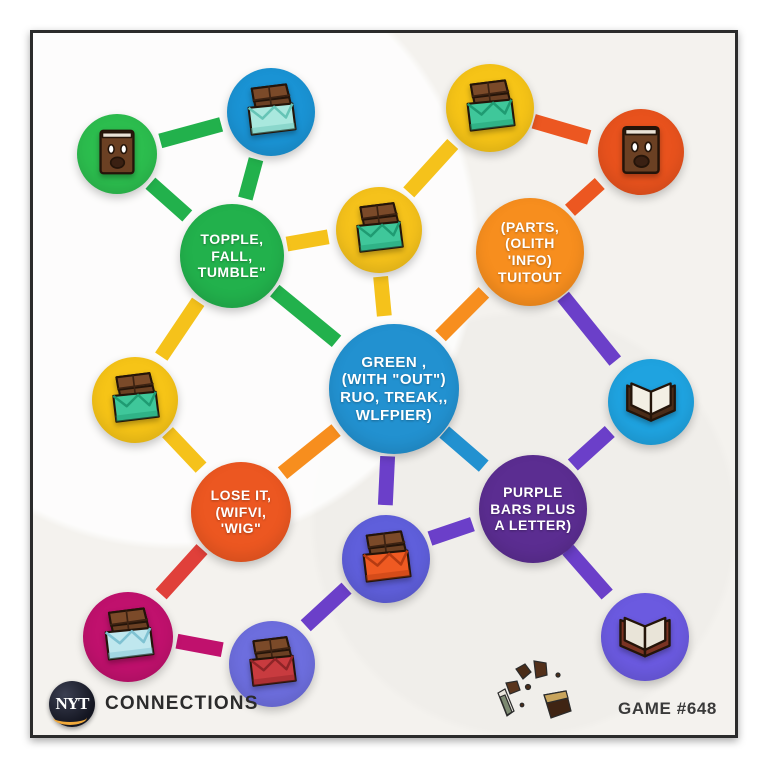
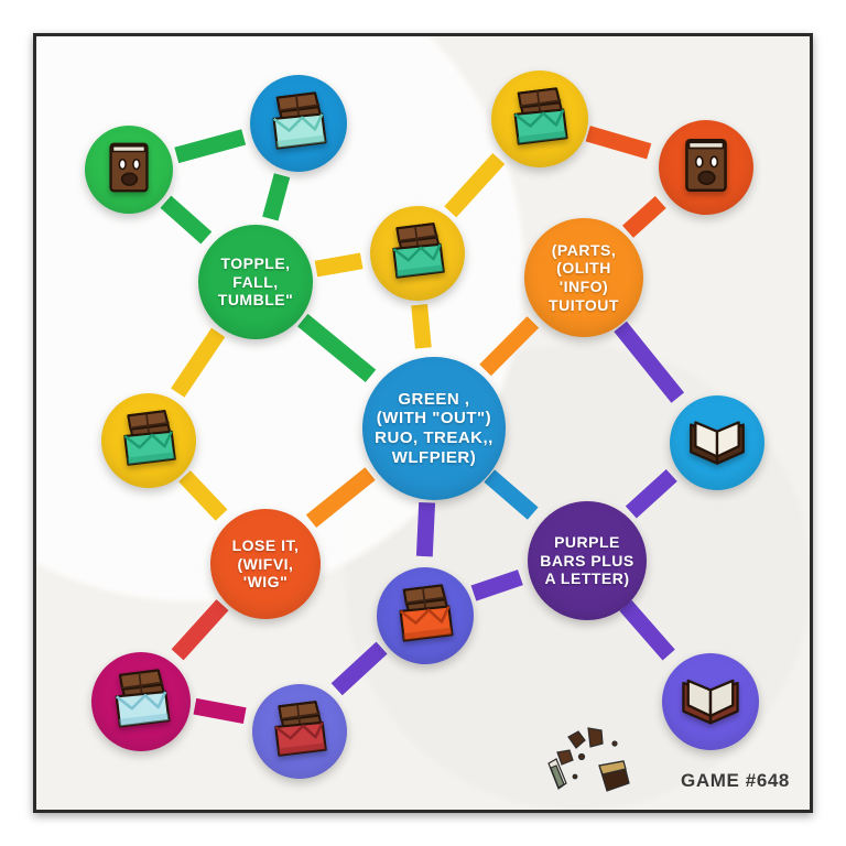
  TOPPLE,
  FALL,
  TUMBLE"
  (PARTS,
  (OLITH 'INFO)
  TUITOUT
  GREEN ,
  (WITH "OUT")
  RUO, TREAK,,
  WLFPIER)
  LOSE IT,
  (WIFVI,
  'WIG"
  PURPLE
  BARS PLUS
  A LETTER)
- NYT
- CONNECTIONS
  GAME #648
